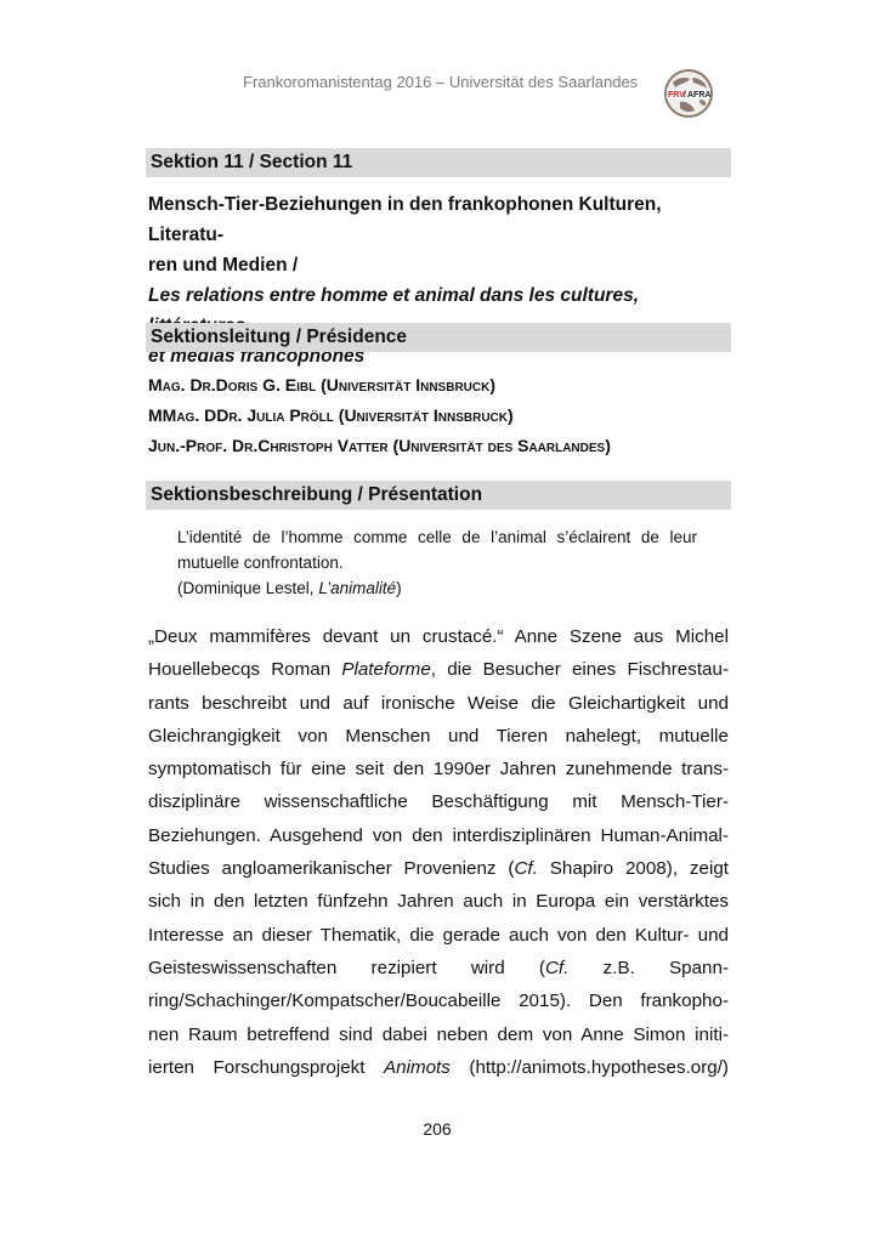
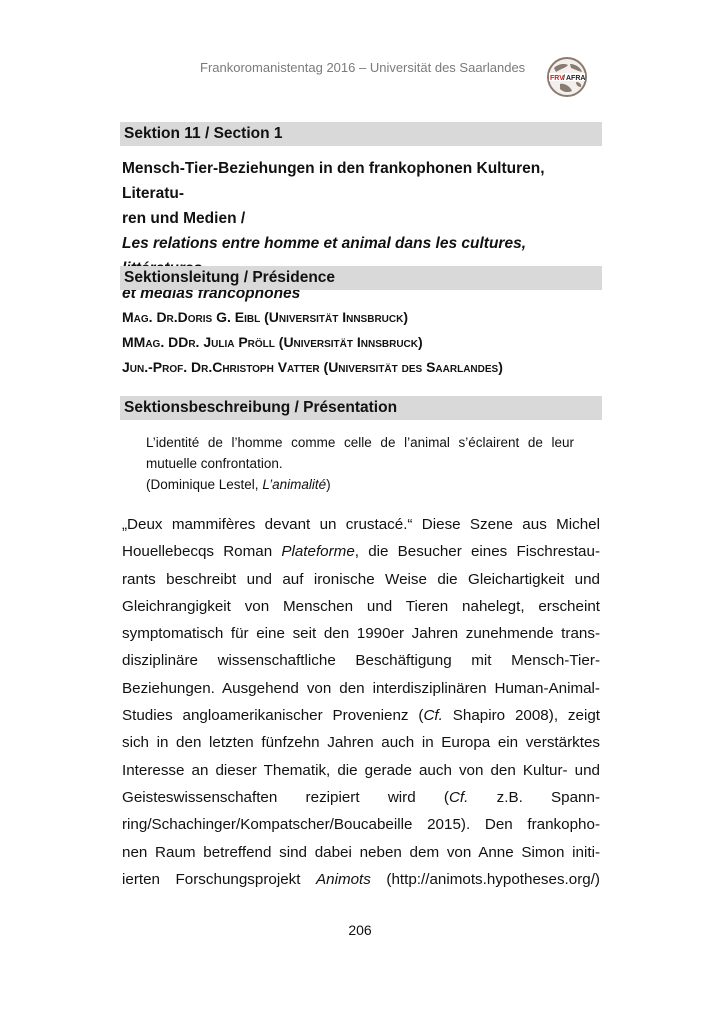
  Frankoromanistentag 2016 – Universität des Saarlandes
- Sektion 11 / Section 11
+ Sektion 11 / Section 1
  Mensch-Tier-Beziehungen in den frankophonen Kulturen, Literatu-
  ren und Medien /
  Les relations entre homme et animal dans les cultures,
  et médias francophones
  Sektionsleitung / Présidence
  Mag. Dr.Doris G. Eibl (Universität Innsbruck)
  MMag. DDr. Julia Pröll (Universität Innsbruck)
  Jun.-Prof. Dr.Christoph Vatter (Universität des Saarlandes)
  Sektionsbeschreibung / Présentation
  L’identité de l’homme comme celle de l’animal s’éclairent de leur
  mutuelle confrontation.
  (Dominique Lestel, L’animalité)
- „Deux mammifères devant un crustacé.“ Anne Szene aus Michel
+ „Deux mammifères devant un crustacé.“ Diese Szene aus Michel
  Houellebecqs Roman Plateforme, die Besucher eines Fischrestau-
  rants beschreibt und auf ironische Weise die Gleichartigkeit und
- Gleichrangigkeit von Menschen und Tieren nahelegt, mutuelle
+ Gleichrangigkeit von Menschen und Tieren nahelegt, erscheint
  symptomatisch für eine seit den 1990er Jahren zunehmende trans-
  disziplinäre wissenschaftliche Beschäftigung mit Mensch-Tier-
  Beziehungen. Ausgehend von den interdisziplinären Human-Animal-
  Studies angloamerikanischer Provenienz (Cf. Shapiro 2008), zeigt
  sich in den letzten fünfzehn Jahren auch in Europa ein verstärktes
  Interesse an dieser Thematik, die gerade auch von den Kultur- und
  Geisteswissenschaften rezipiert wird (Cf. z.B. Spann-
  ring/Schachinger/Kompatscher/Boucabeille 2015). Den frankopho-
  nen Raum betreffend sind dabei neben dem von Anne Simon initi-
  ierten Forschungsprojekt Animots (http://animots.hypotheses.org/)
  206
